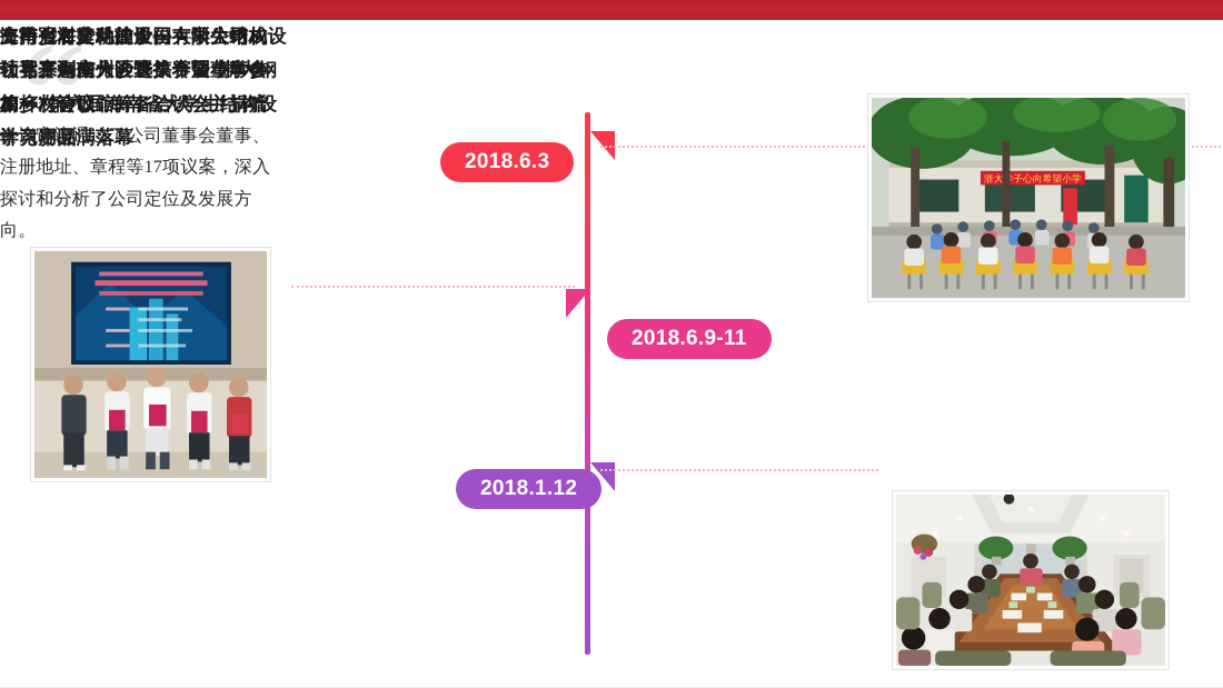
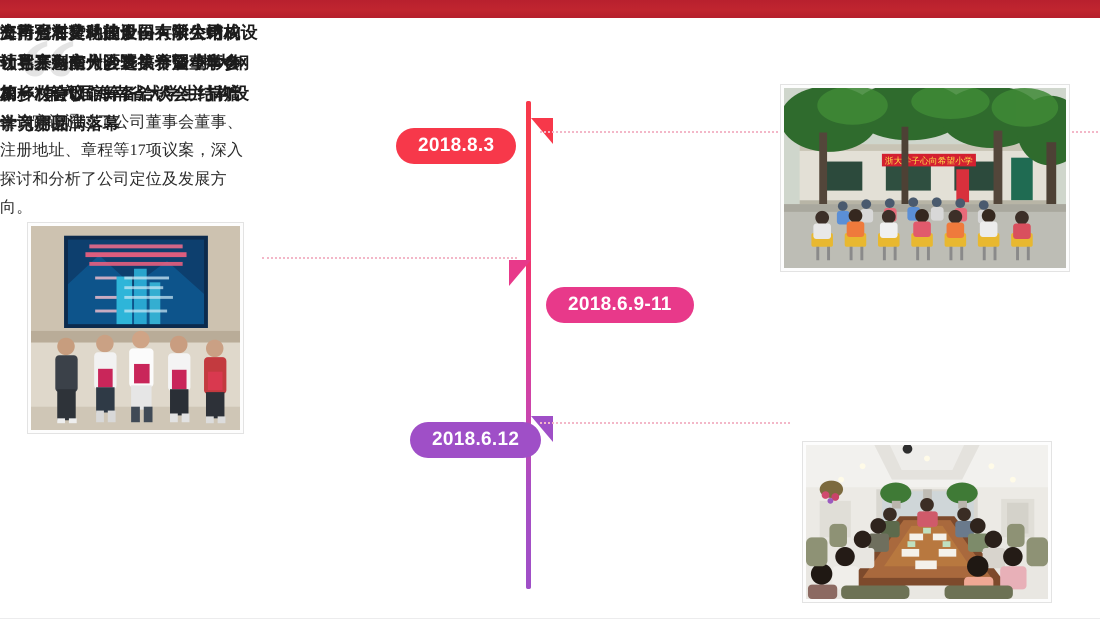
  “
- 2018.6.3
+ 2018.8.3
  支持乡村文化建设——浙大钢构领导来到儋州沙表头希望小学参加乡村诗歌馆筹备洽谈会并捐赠学习用品
  2018.6.9-11
  公司冠名赞助的全国大学生结构设计竞赛海南分区选拔赛暨“浙大钢构杯”第六届海南省大学生结构设计竞赛圆满落幕
- 2018.1.12
+ 2018.6.12
  海南省海建科技股份有限公司成功召开创立大会暨第一届董事会第一次会议
  会议审议通过了公司董事会董事、注册地址、章程等17项议案，深入探讨和分析了公司定位及发展方向。
  浙大子心向希望小学
